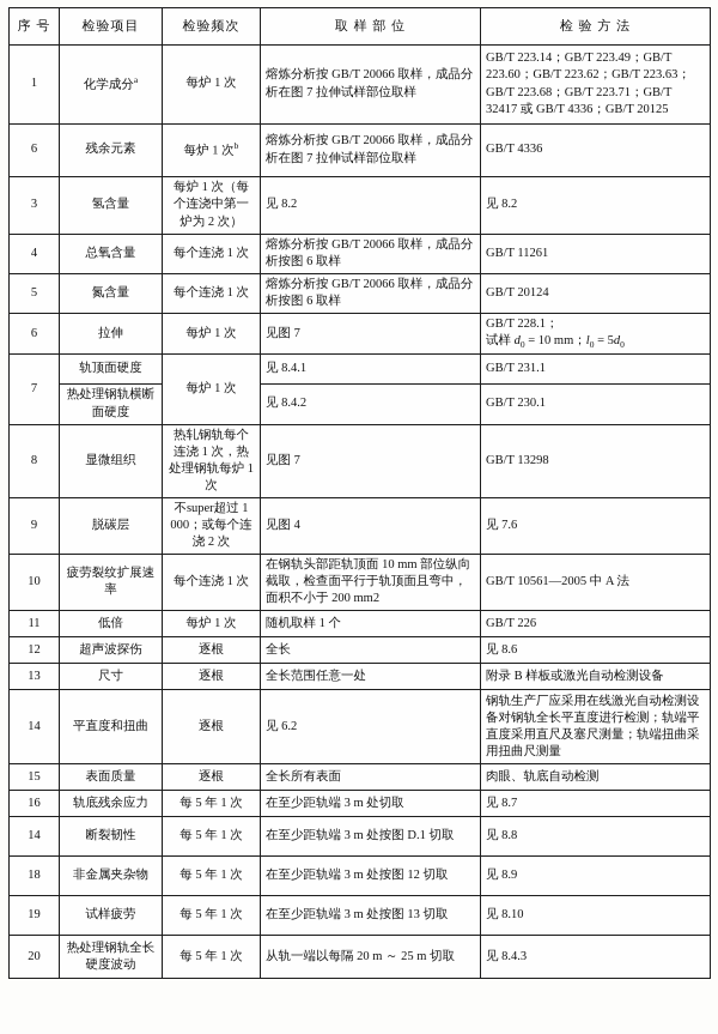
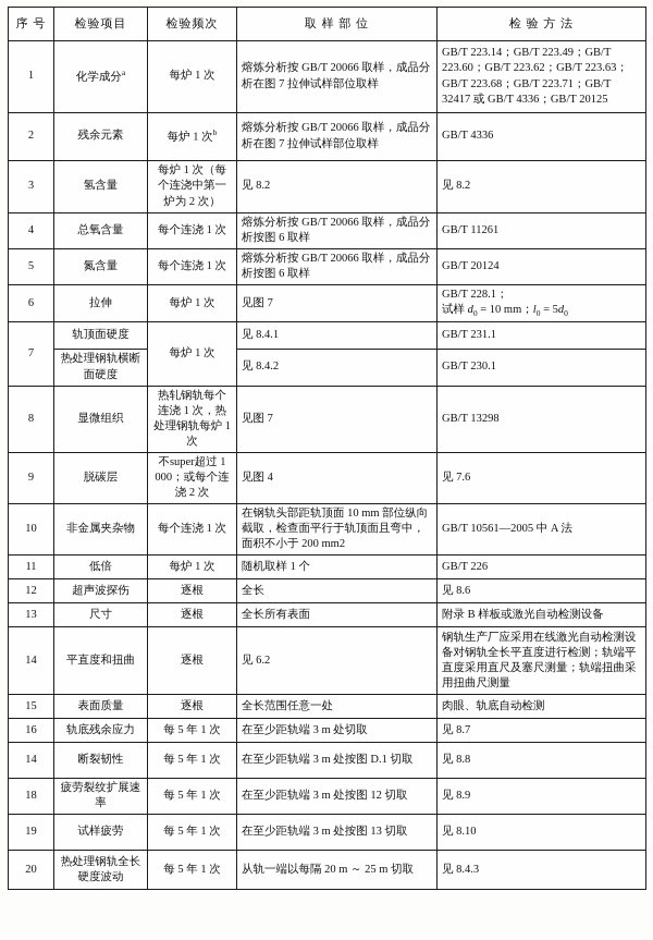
  序 号	检验项目	检验频次	取 样 部 位	检 验 方 法
  1	化学成分a	每炉 1 次	熔炼分析按 GB/T 20066 取样，成品分析在图 7 拉伸试样部位取样	GB/T 223.14；GB/T 223.49；GB/T 223.60；GB/T 223.62；GB/T 223.63；GB/T 223.68；GB/T 223.71；GB/T 32417 或 GB/T 4336；GB/T 20125
- 6	残余元素	每炉 1 次b	熔炼分析按 GB/T 20066 取样，成品分析在图 7 拉伸试样部位取样	GB/T 4336
+ 2	残余元素	每炉 1 次b	熔炼分析按 GB/T 20066 取样，成品分析在图 7 拉伸试样部位取样	GB/T 4336
  3	氢含量	每炉 1 次（每个连浇中第一炉为 2 次）	见 8.2	见 8.2
  4	总氧含量	每个连浇 1 次	熔炼分析按 GB/T 20066 取样，成品分析按图 6 取样	GB/T 11261
  5	氮含量	每个连浇 1 次	熔炼分析按 GB/T 20066 取样，成品分析按图 6 取样	GB/T 20124
  6	拉伸	每炉 1 次	见图 7	GB/T 228.1； 试样 d0 = 10 mm；l0 = 5d0
  7	轨顶面硬度	每炉 1 次	见 8.4.1	GB/T 231.1
  热处理钢轨横断面硬度	见 8.4.2	GB/T 230.1
  8	显微组织	热轧钢轨每个连浇 1 次，热处理钢轨每炉 1 次	见图 7	GB/T 13298
  9	脱碳层	不super超过 1 000；或每个连浇 2 次	见图 4	见 7.6
- 10	疲劳裂纹扩展速率	每个连浇 1 次	在钢轨头部距轨顶面 10 mm 部位纵向截取，检查面平行于轨顶面且弯中，面积不小于 200 mm2	GB/T 10561—2005 中 A 法
+ 10	非金属夹杂物	每个连浇 1 次	在钢轨头部距轨顶面 10 mm 部位纵向截取，检查面平行于轨顶面且弯中，面积不小于 200 mm2	GB/T 10561—2005 中 A 法
  11	低倍	每炉 1 次	随机取样 1 个	GB/T 226
  12	超声波探伤	逐根	全长	见 8.6
- 13	尺寸	逐根	全长范围任意一处	附录 B 样板或激光自动检测设备
+ 13	尺寸	逐根	全长所有表面	附录 B 样板或激光自动检测设备
  14	平直度和扭曲	逐根	见 6.2	钢轨生产厂应采用在线激光自动检测设备对钢轨全长平直度进行检测；轨端平直度采用直尺及塞尺测量；轨端扭曲采用扭曲尺测量
- 15	表面质量	逐根	全长所有表面	肉眼、轨底自动检测
+ 15	表面质量	逐根	全长范围任意一处	肉眼、轨底自动检测
  16	轨底残余应力	每 5 年 1 次	在至少距轨端 3 m 处切取	见 8.7
  14	断裂韧性	每 5 年 1 次	在至少距轨端 3 m 处按图 D.1 切取	见 8.8
- 18	非金属夹杂物	每 5 年 1 次	在至少距轨端 3 m 处按图 12 切取	见 8.9
+ 18	疲劳裂纹扩展速率	每 5 年 1 次	在至少距轨端 3 m 处按图 12 切取	见 8.9
  19	试样疲劳	每 5 年 1 次	在至少距轨端 3 m 处按图 13 切取	见 8.10
  20	热处理钢轨全长硬度波动	每 5 年 1 次	从轨一端以每隔 20 m ～ 25 m 切取	见 8.4.3
